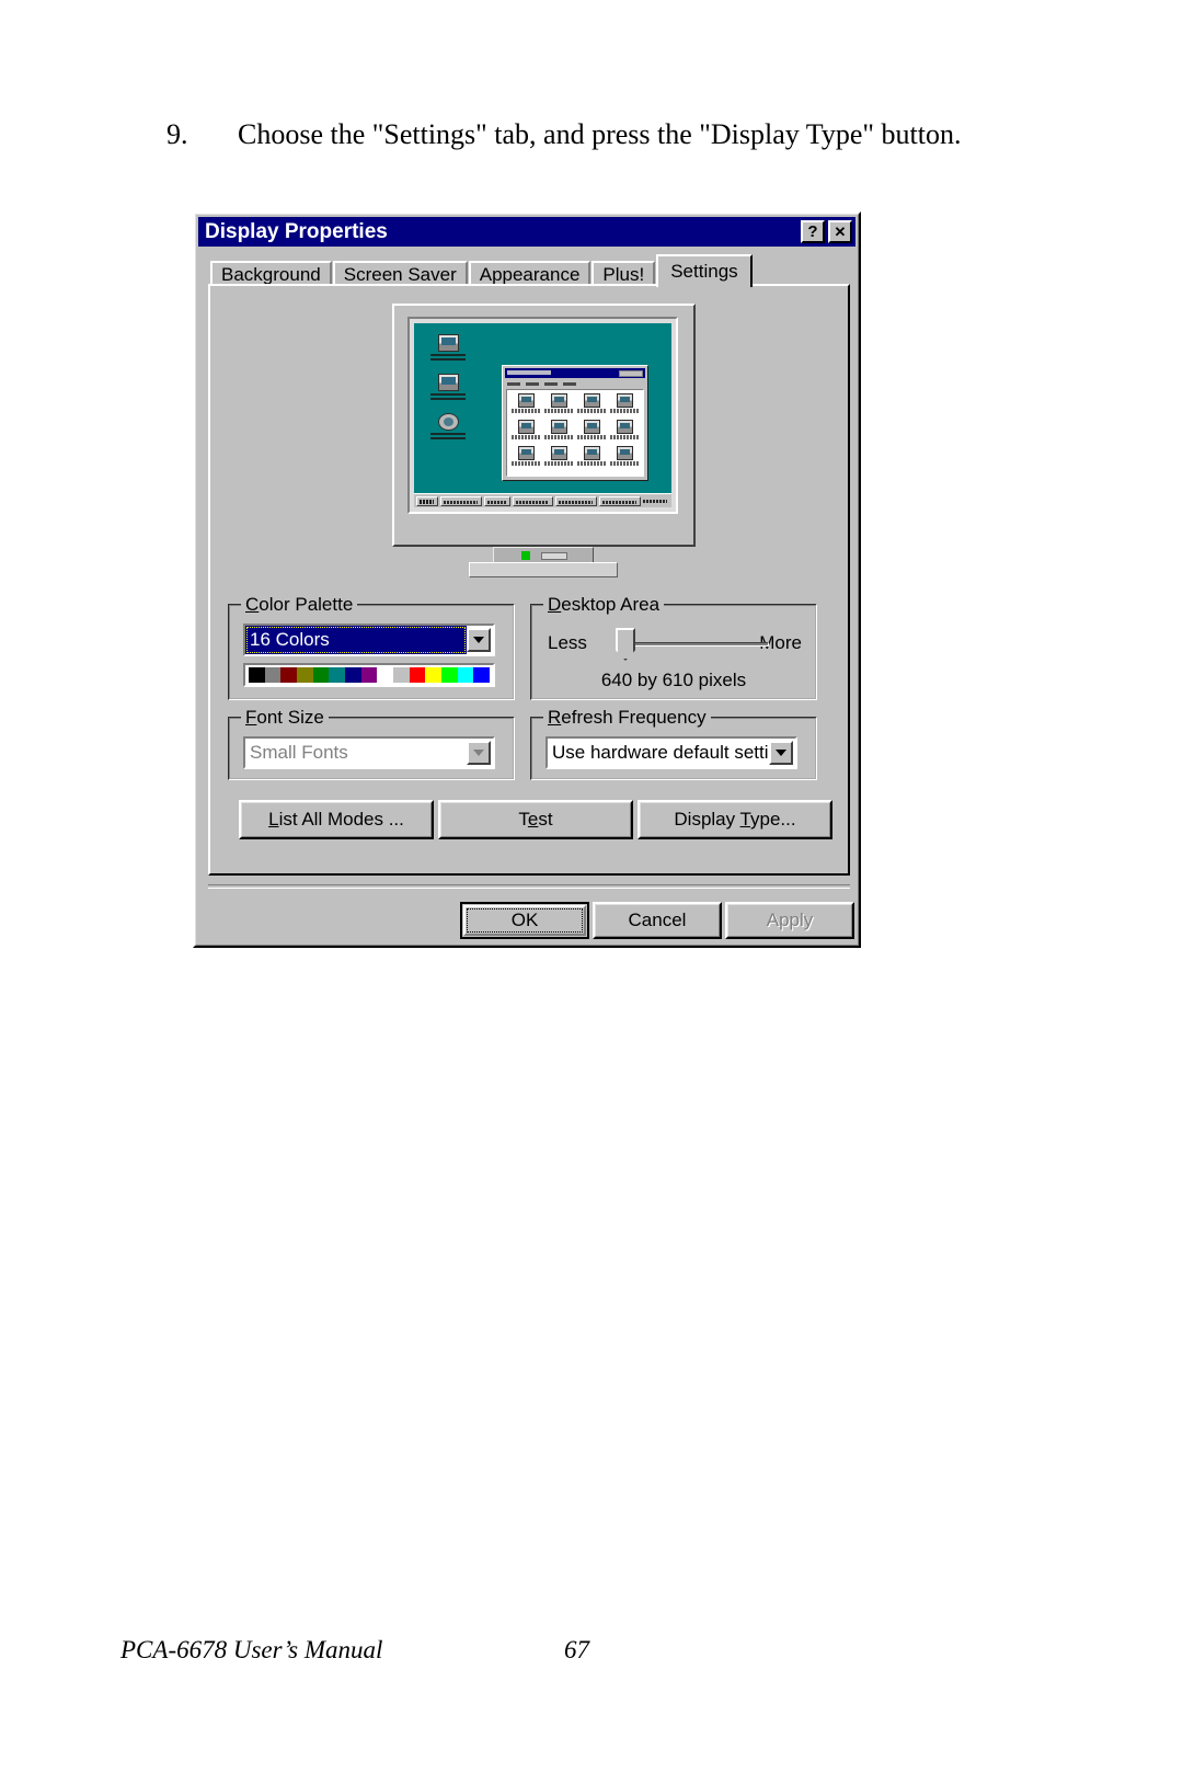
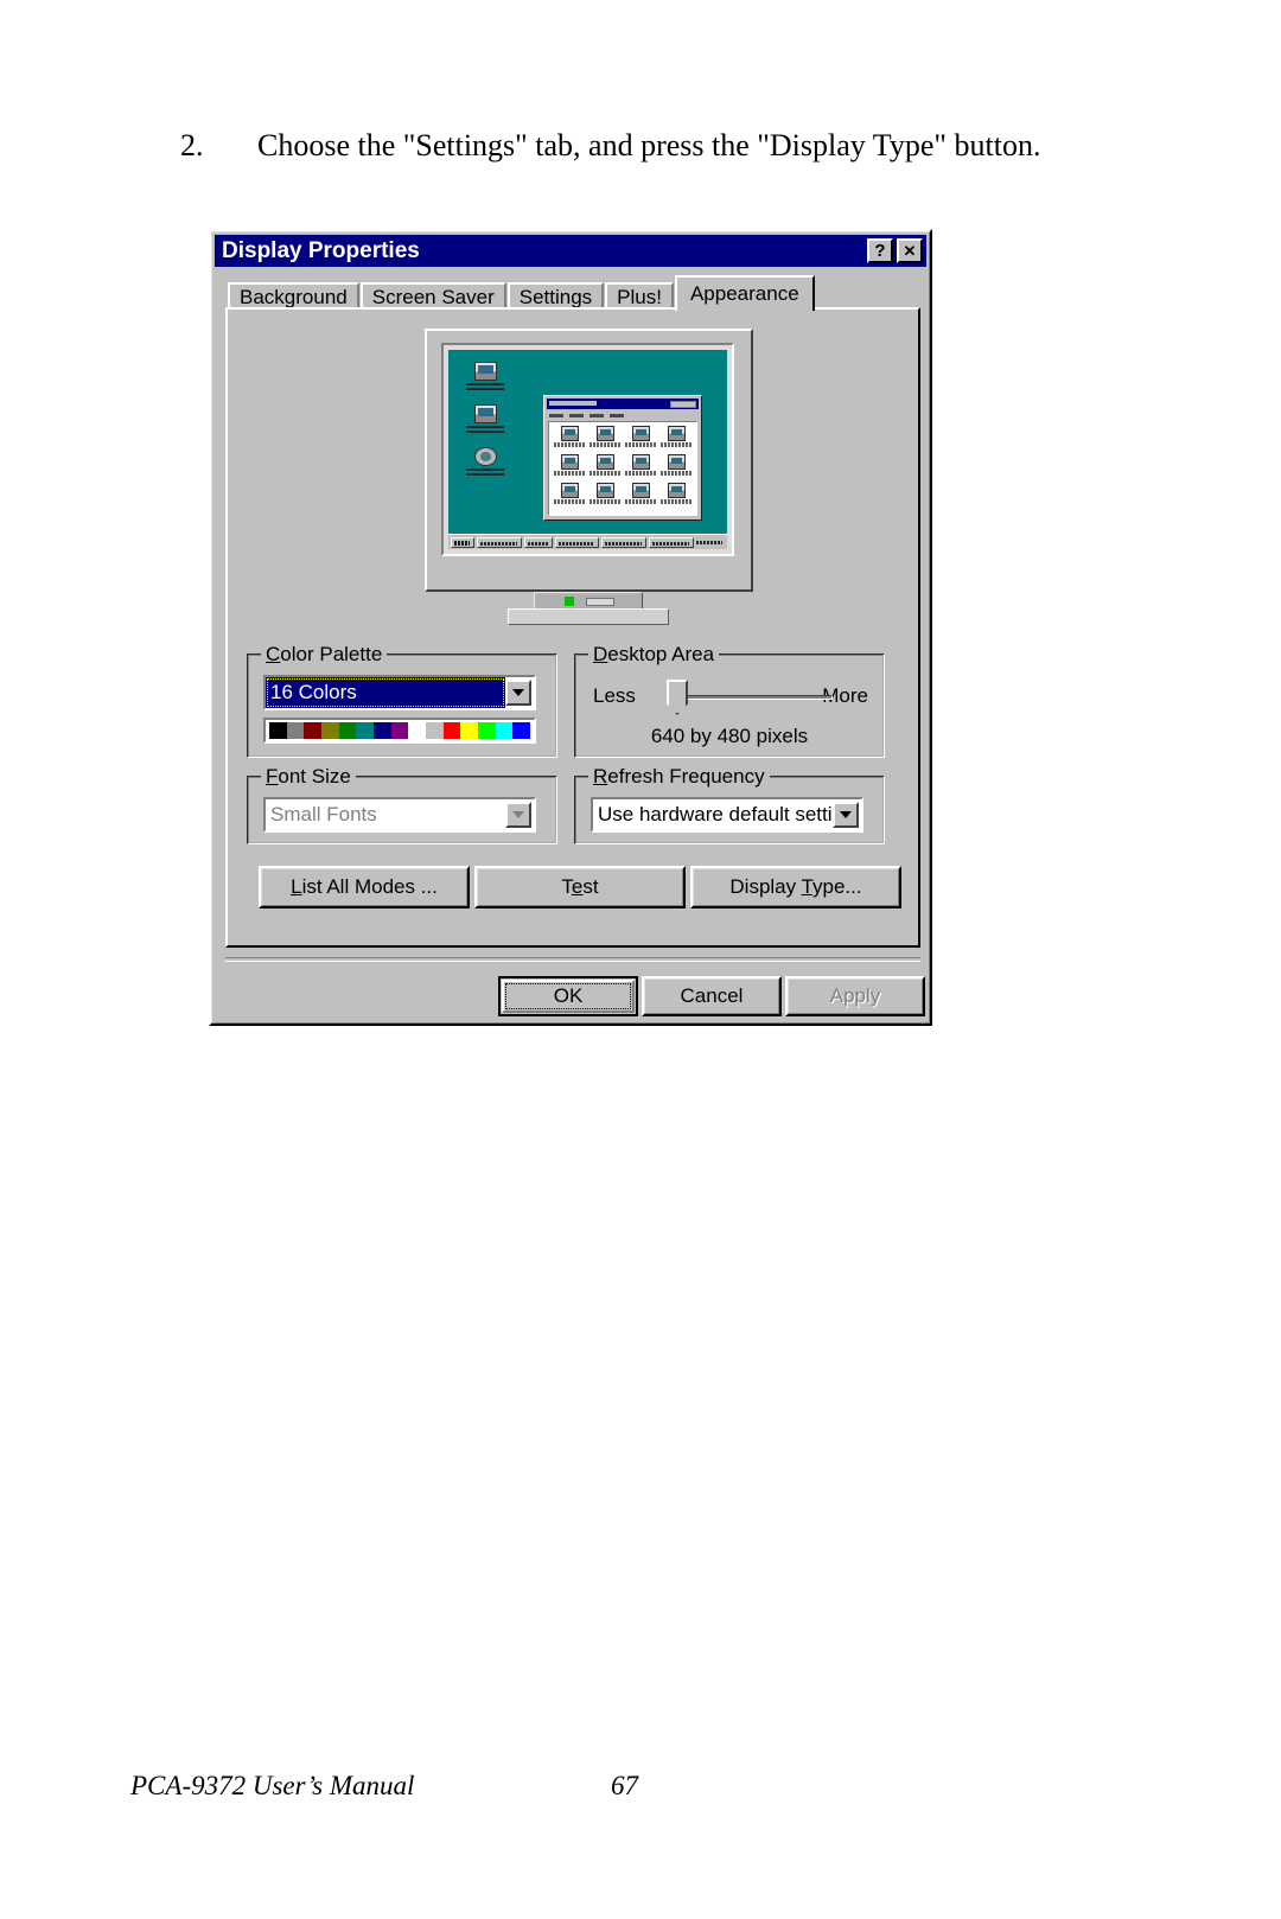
- 9. Choose the "Settings" tab, and press the "Display Type" button.
+ 2. Choose the "Settings" tab, and press the "Display Type" button.
  Display Properties
  ?
  ✕
  Background
  Screen Saver
- Appearance
+ Settings
  Plus!
- Settings
+ Appearance
  Color Palette
  16 Colors
  Desktop Area
  Less
  ore
- 640 by 610 pixels
+ 640 by 480 pixels
  Font Size
  Small Fonts
  Refresh Frequency
  Use hardware default setti
  List All Modes ...
  Test
  Display Type...
  OK
  Cancel
  Apply
- PCA-6678 User’s Manual
+ PCA-9372 User’s Manual
  67
